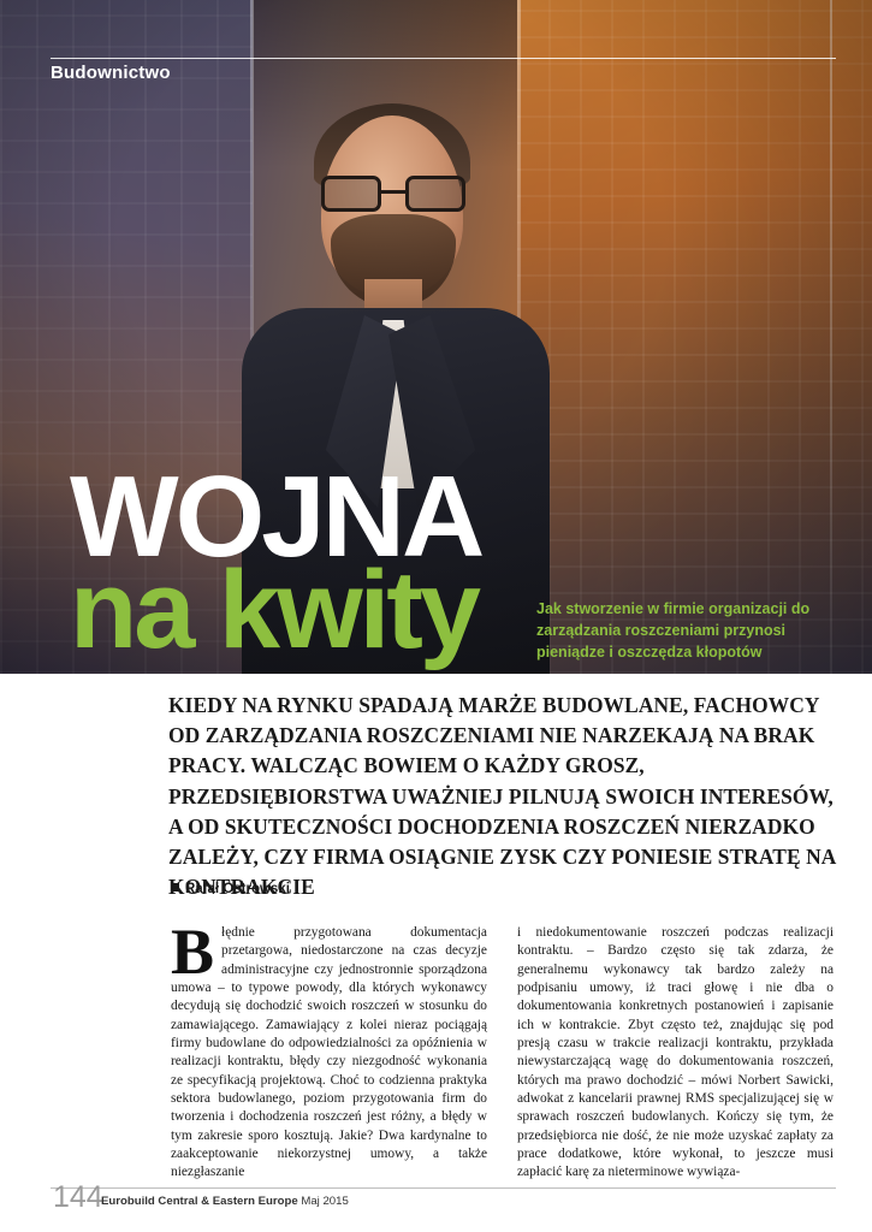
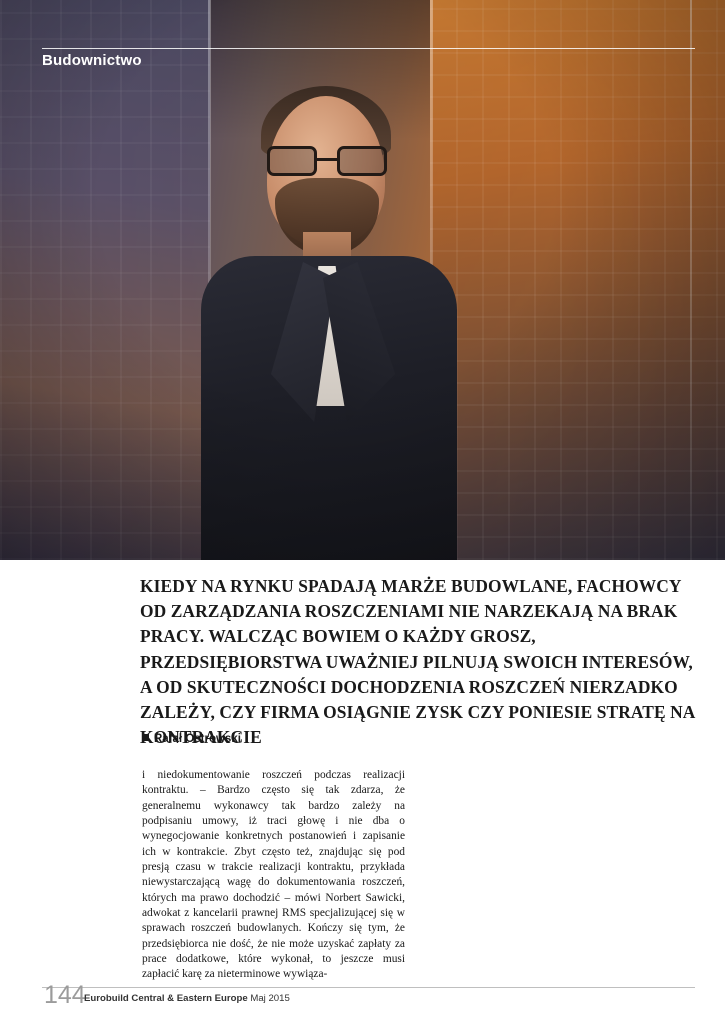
  Budownictwo
- WOJNA
- na kwity
- Jak stworzenie w firmie organizacji do zarządzania roszczeniami przynosi pieniądze i oszczędza kłopotów
  KIEDY NA RYNKU SPADAJĄ MARŻE BUDOWLANE, FACHOWCY OD ZARZĄDZANIA ROSZCZENIAMI NIE NARZEKAJĄ NA BRAK PRACY. WALCZĄC BOWIEM O KAŻDY GROSZ, PRZEDSIĘBIORSTWA UWAŻNIEJ PILNUJĄ SWOICH INTERESÓW, A OD SKUTECZNOŚCI DOCHODZENIA ROSZCZEŃ NIERZADKO ZALEŻY, CZY FIRMA OSIĄGNIE ZYSK CZY PONIESIE STRATĘ NA ONTRAKCIE
  Rafał Ostrowski
- B
- łędnie przygotowana dokumentacja przetargowa, niedostarczone na czas decyzje administracyjne czy jednostronnie sporządzona umowa – to typowe powody, dla których wykonawcy decydują się dochodzić swoich roszczeń w stosunku do zamawiającego. Zamawiający z kolei nieraz pociągają firmy budowlane do odpowiedzialności za opóźnienia w realizacji kontraktu, błędy czy niezgodność wykonania ze specyfikacją projektową. Choć to codzienna praktyka sektora budowlanego, poziom przygotowania firm do tworzenia i dochodzenia roszczeń jest różny, a błędy w tym zakresie sporo kosztują. Jakie? Dwa kardynalne to zaakceptowanie niekorzystnej umowy, a także niezgłaszanie
- i niedokumentowanie roszczeń podczas realizacji kontraktu. – Bardzo często się tak zdarza, że generalnemu wykonawcy tak bardzo zależy na podpisaniu umowy, iż traci głowę i nie dba o dokumentowania konkretnych postanowień i zapisanie ich w kontrakcie. Zbyt często też, znajdując się pod presją czasu w trakcie realizacji kontraktu, przykłada niewystarczającą wagę do dokumentowania roszczeń, których ma prawo dochodzić – mówi Norbert Sawicki, adwokat z kancelarii prawnej RMS specjalizującej się w sprawach roszczeń budowlanych. Kończy się tym, że przedsiębiorca nie dość, że nie może uzyskać zapłaty za prace dodatkowe, które wykonał, to jeszcze musi zapłacić karę za nieterminowe wywiąza-
+ i niedokumentowanie roszczeń podczas realizacji kontraktu. – Bardzo często się tak zdarza, że generalnemu wykonawcy tak bardzo zależy na podpisaniu umowy, iż traci głowę i nie dba o wynegocjowanie konkretnych postanowień i zapisanie ich w kontrakcie. Zbyt często też, znajdując się pod presją czasu w trakcie realizacji kontraktu, przykłada niewystarczającą wagę do dokumentowania roszczeń, których ma prawo dochodzić – mówi Norbert Sawicki, adwokat z kancelarii prawnej RMS specjalizującej się w sprawach roszczeń budowlanych. Kończy się tym, że przedsiębiorca nie dość, że nie może uzyskać zapłaty za prace dodatkowe, które wykonał, to jeszcze musi zapłacić karę za nieterminowe wywiąza-
  144
  Eurobuild Central & Eastern Europe Maj 2015
